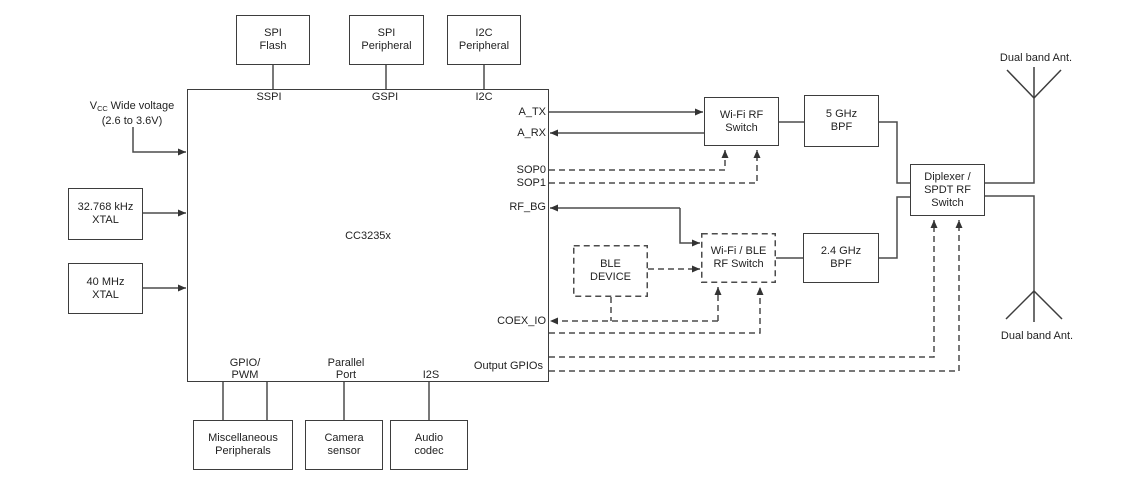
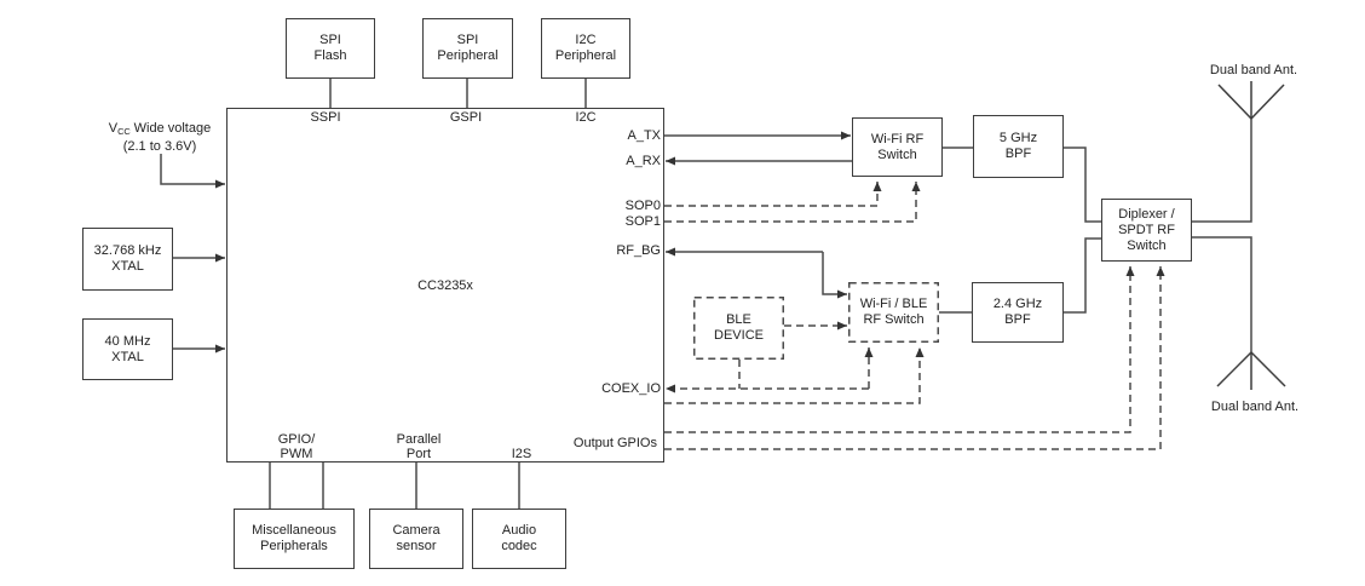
  CC3235x
  SPI
  Flash
  SPI
  Peripheral
  I2C
  Peripheral
  32.768 kHz
  XTAL
  40 MHz
  XTAL
  Wi-Fi RF
  Switch
  5 GHz
  BPF
  BLE
  DEVICE
  Wi-Fi / BLE
  RF Switch
  2.4 GHz
  BPF
  Diplexer /
  SPDT RF
  Switch
  Miscellaneous
  Peripherals
  Camera
  sensor
  Audio
  codec
  SSPI
  GSPI
  I2C
  A_TX
  A_RX
  SOP0
  SOP1
  RF_BG
  COEX_IO
  Output GPIOs
  GPIO/
  PWM
  Parallel
  Port
  I2S
  VCC Wide voltage
- (2.6 to 3.6V)
+ (2.1 to 3.6V)
  Dual band Ant.
  Dual band Ant.
